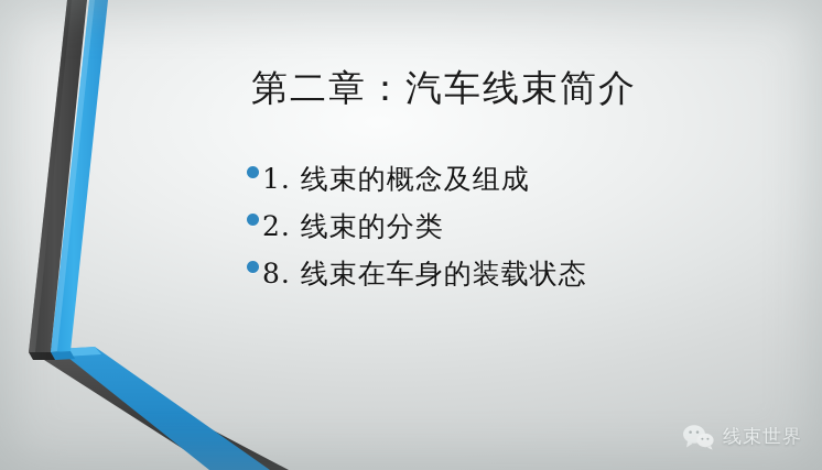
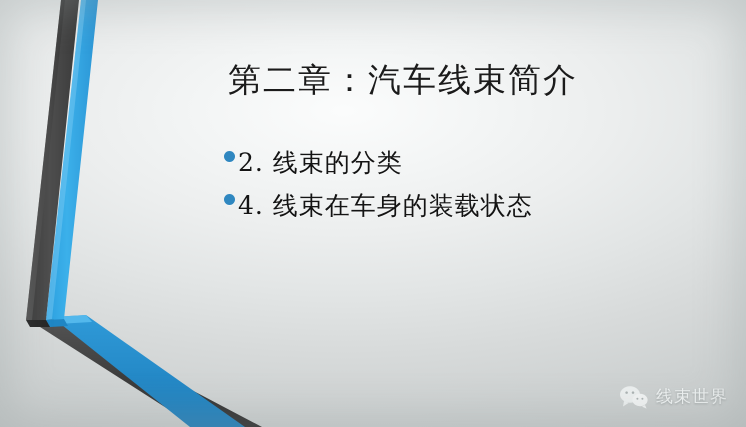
  第二章：汽车线束简介
- 1. 线束的概念及组成
  2. 线束的分类
- 8. 线束在车身的装载状态
+ 4. 线束在车身的装载状态
  线束世界
